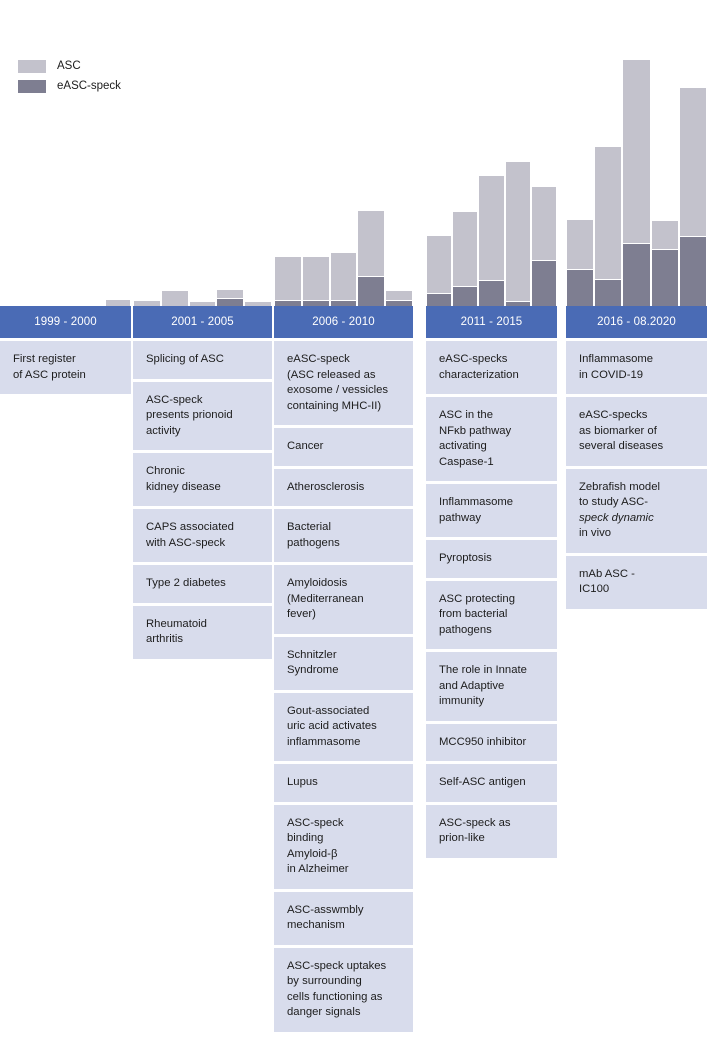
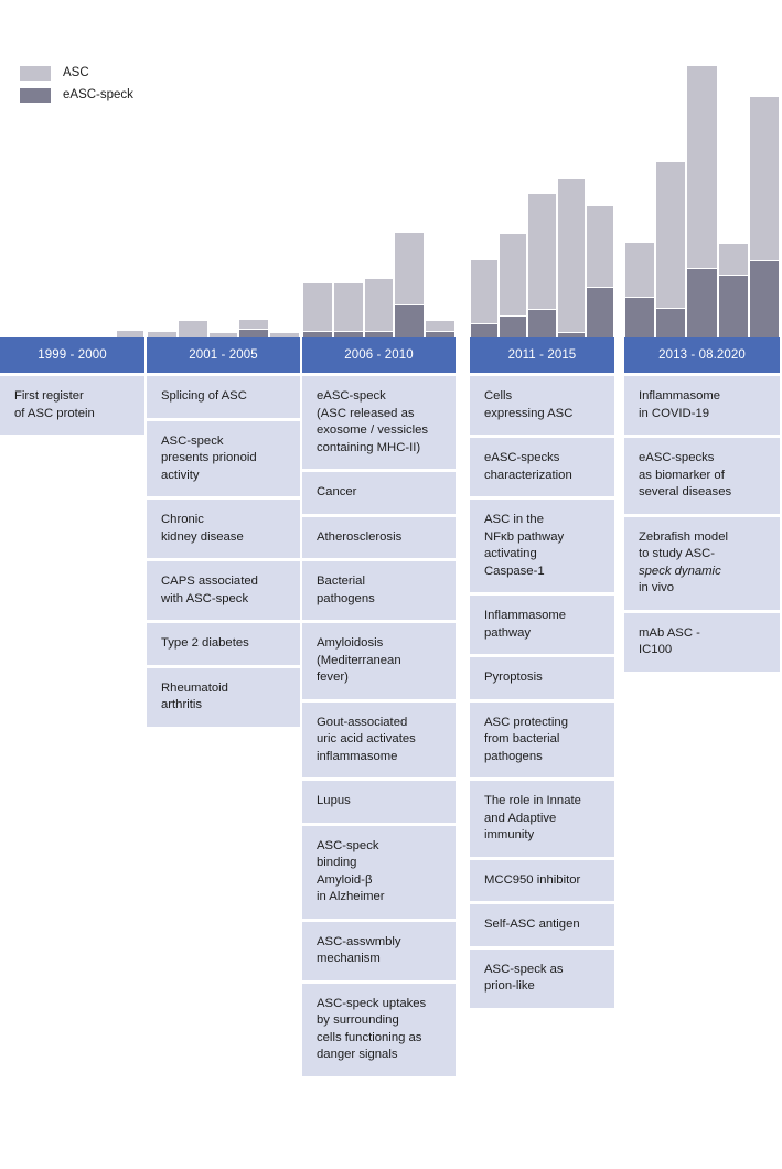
  ASC
  eASC-speck
  1999 - 2000
  First register
  of ASC protein
  2001 - 2005
  Splicing of ASC
  ASC-speck
  presents prionoid
  activity
  Chronic
  kidney disease
  CAPS associated
  with ASC-speck
  Type 2 diabetes
  Rheumatoid
  arthritis
  2006 - 2010
  eASC-speck
  (ASC released as
  exosome / vessicles
  containing MHC-II)
  Cancer
  Atherosclerosis
  Bacterial
  pathogens
  Amyloidosis
  (Mediterranean
  fever)
- Schnitzler
- Syndrome
  Gout-associated
  uric acid activates
  inflammasome
  Lupus
  ASC-speck
  binding
  Amyloid-β
  in Alzheimer
  ASC-asswmbly
  mechanism
  ASC-speck uptakes
  by surrounding
  cells functioning as
  danger signals
  2011 - 2015
+ Cells
+ expressing ASC
  eASC-specks
  characterization
  ASC in the
  NFκb pathway
  activating
  Caspase-1
  Inflammasome
  pathway
  Pyroptosis
  ASC protecting
  from bacterial
  pathogens
  The role in Innate
  and Adaptive
  immunity
  MCC950 inhibitor
  Self-ASC antigen
  ASC-speck as
  prion-like
- 2016 - 08.2020
+ 2013 - 08.2020
  Inflammasome
  in COVID-19
  eASC-specks
  as biomarker of
  several diseases
  Zebrafish model
  to study ASC-
  speck dynamic
  in vivo
  mAb ASC -
  IC100
